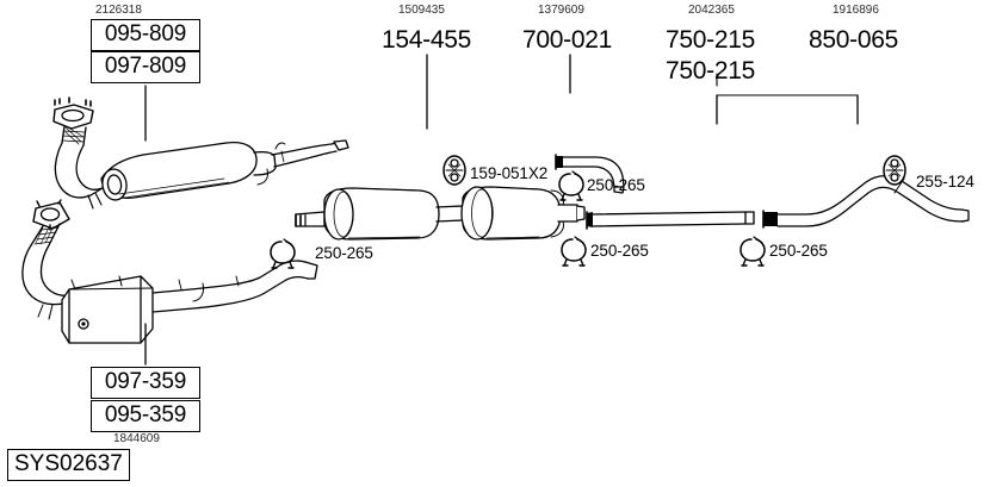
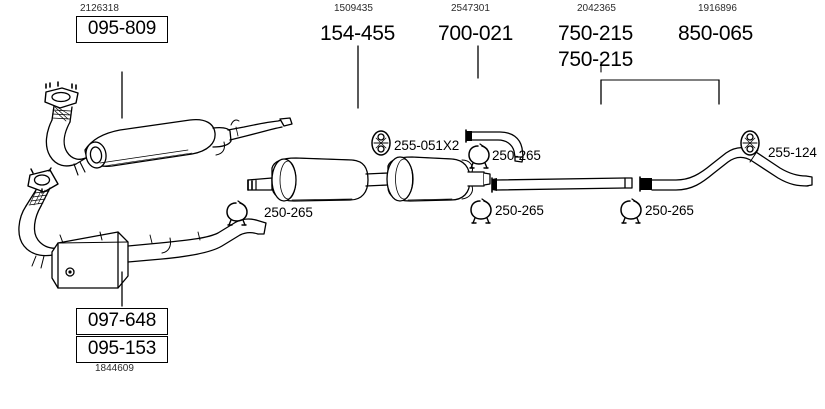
  2126318
  095-809
- 097-809
  1509435
  154-455
- 1379609
+ 2547301
  700-021
  2042365
  750-215
  750-215
  1916896
  850-065
  250-265
- 159-051X2
+ 255-051X2
  250-265
  250-265
  250-265
  255-124
- 097-359
+ 097-648
- 095-359
+ 095-153
  1844609
- SYS02637
